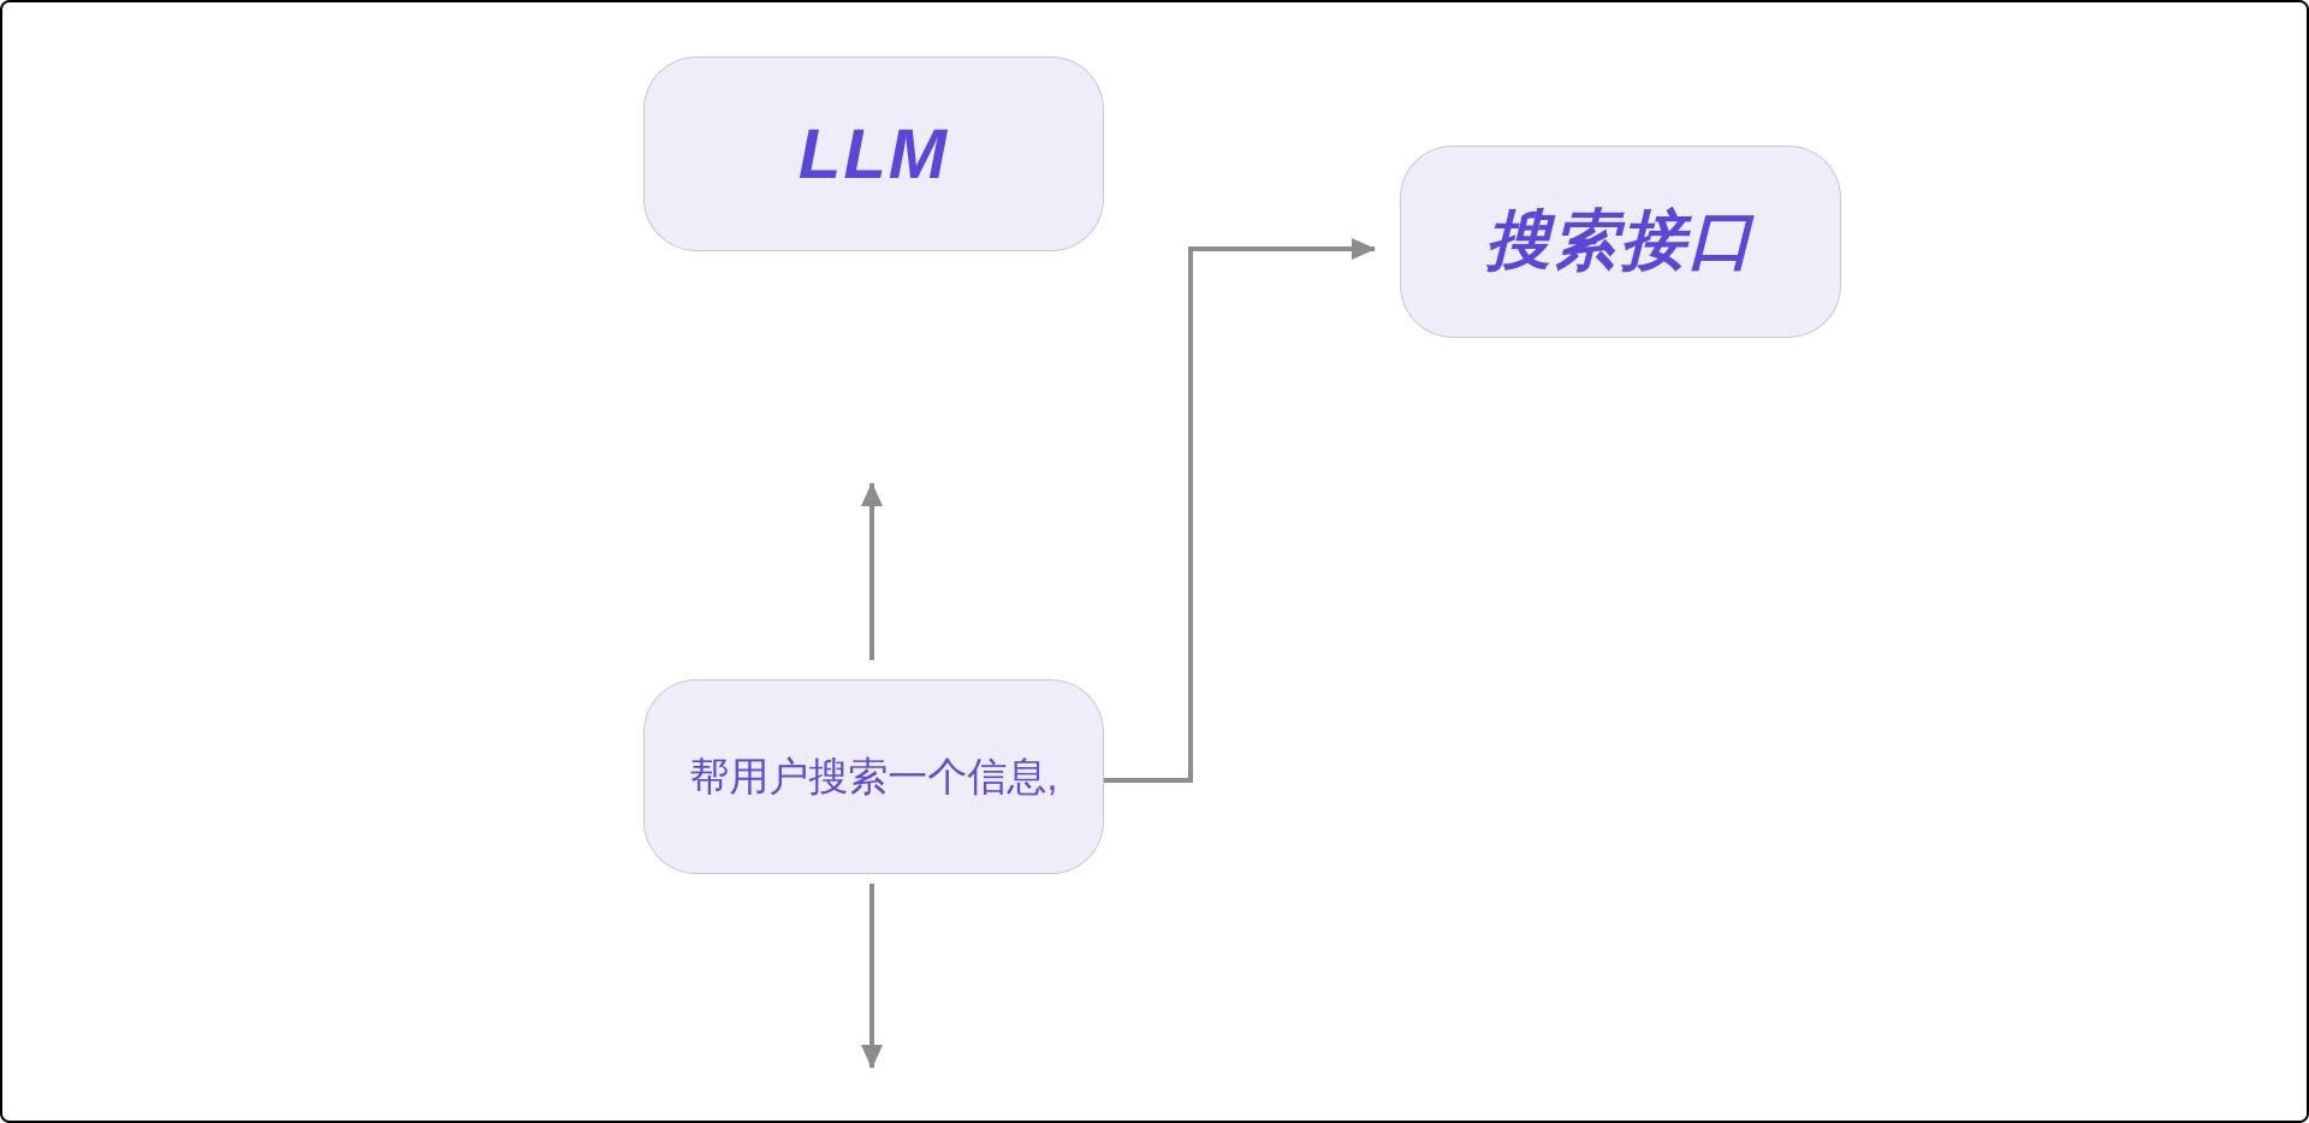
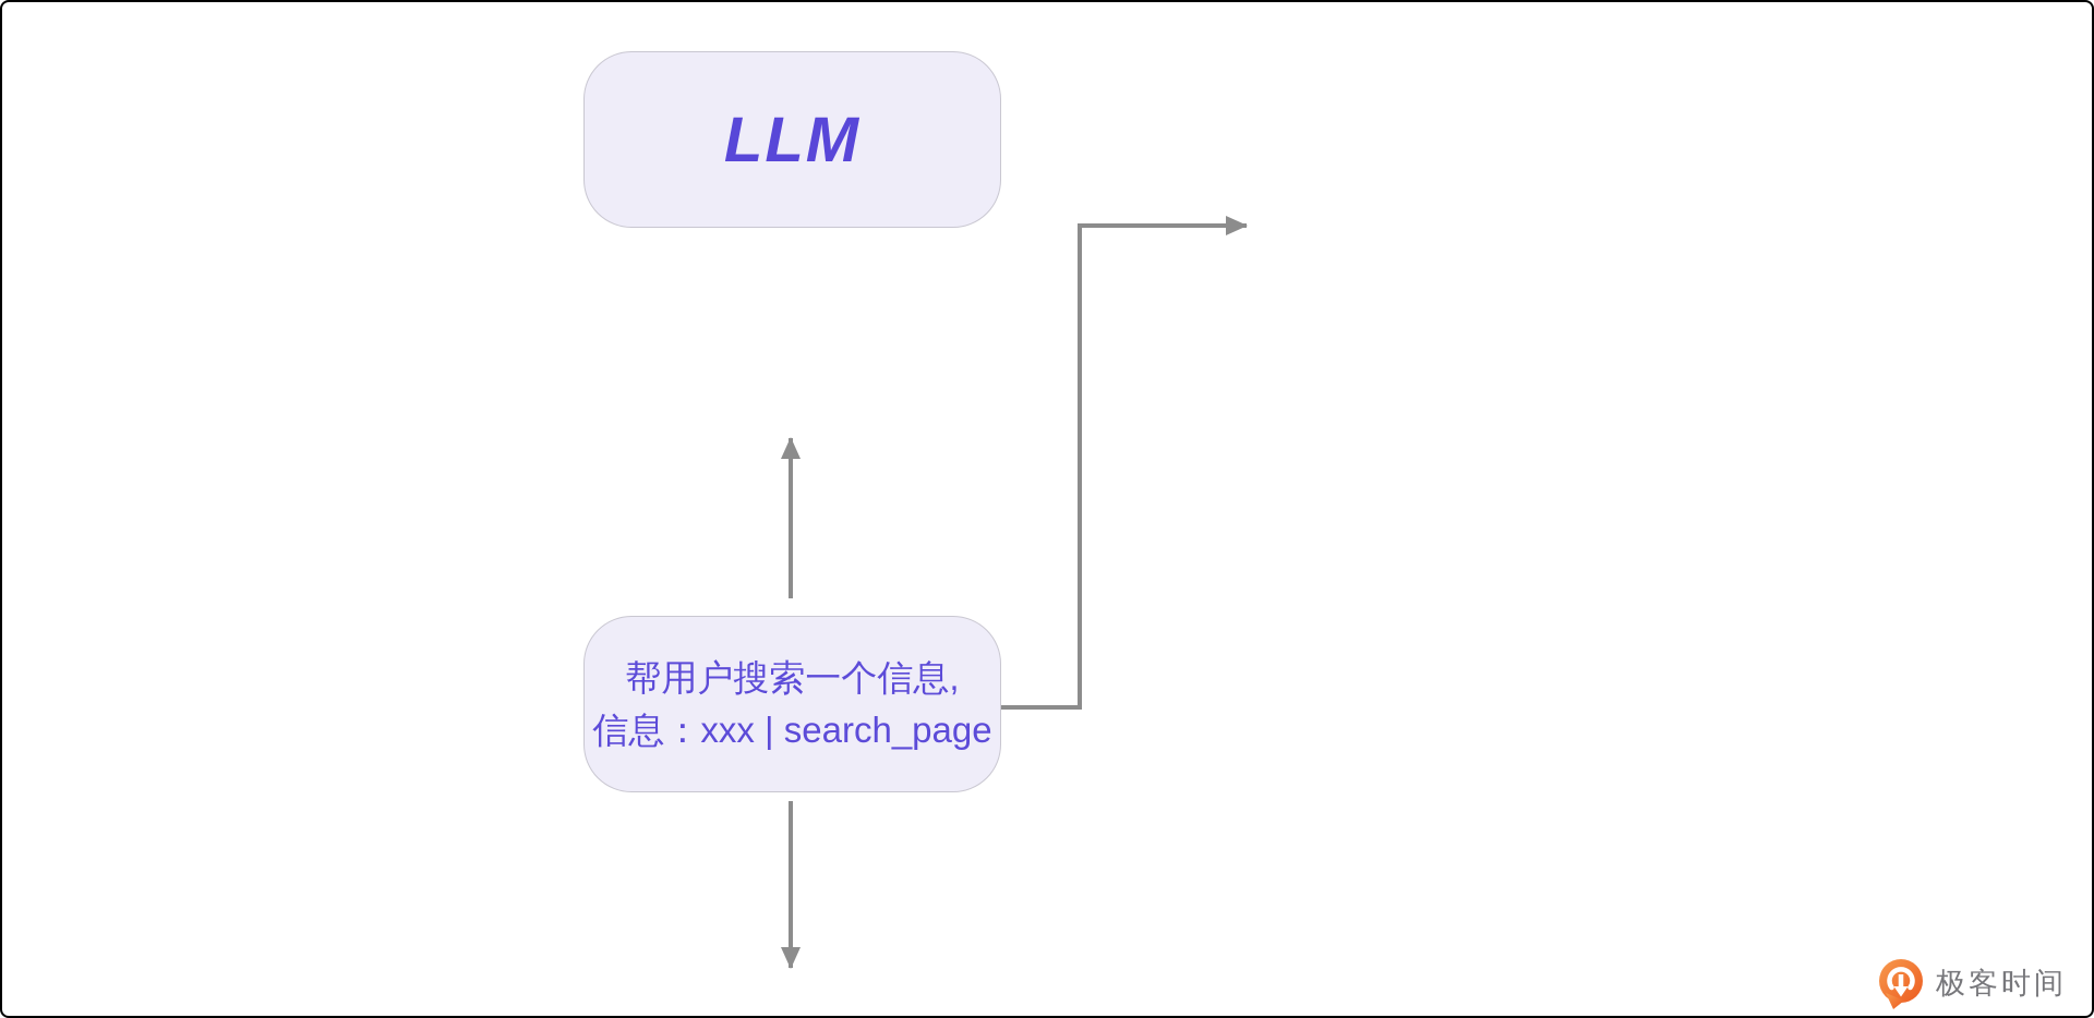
  LLM
- 搜索接口
  帮用户搜索一个信息,
+ 信息：xxx | search_page
+ 极客时间
